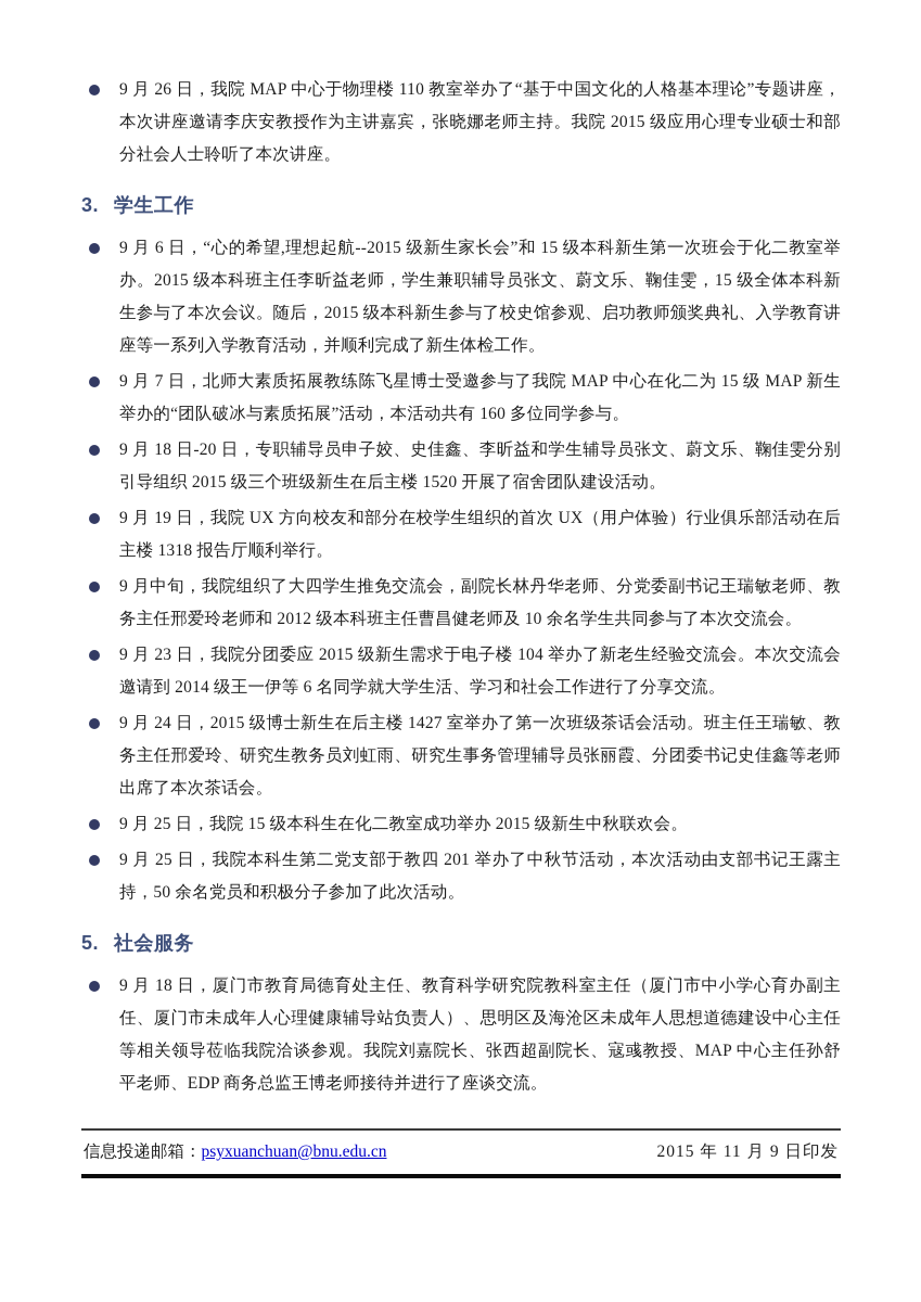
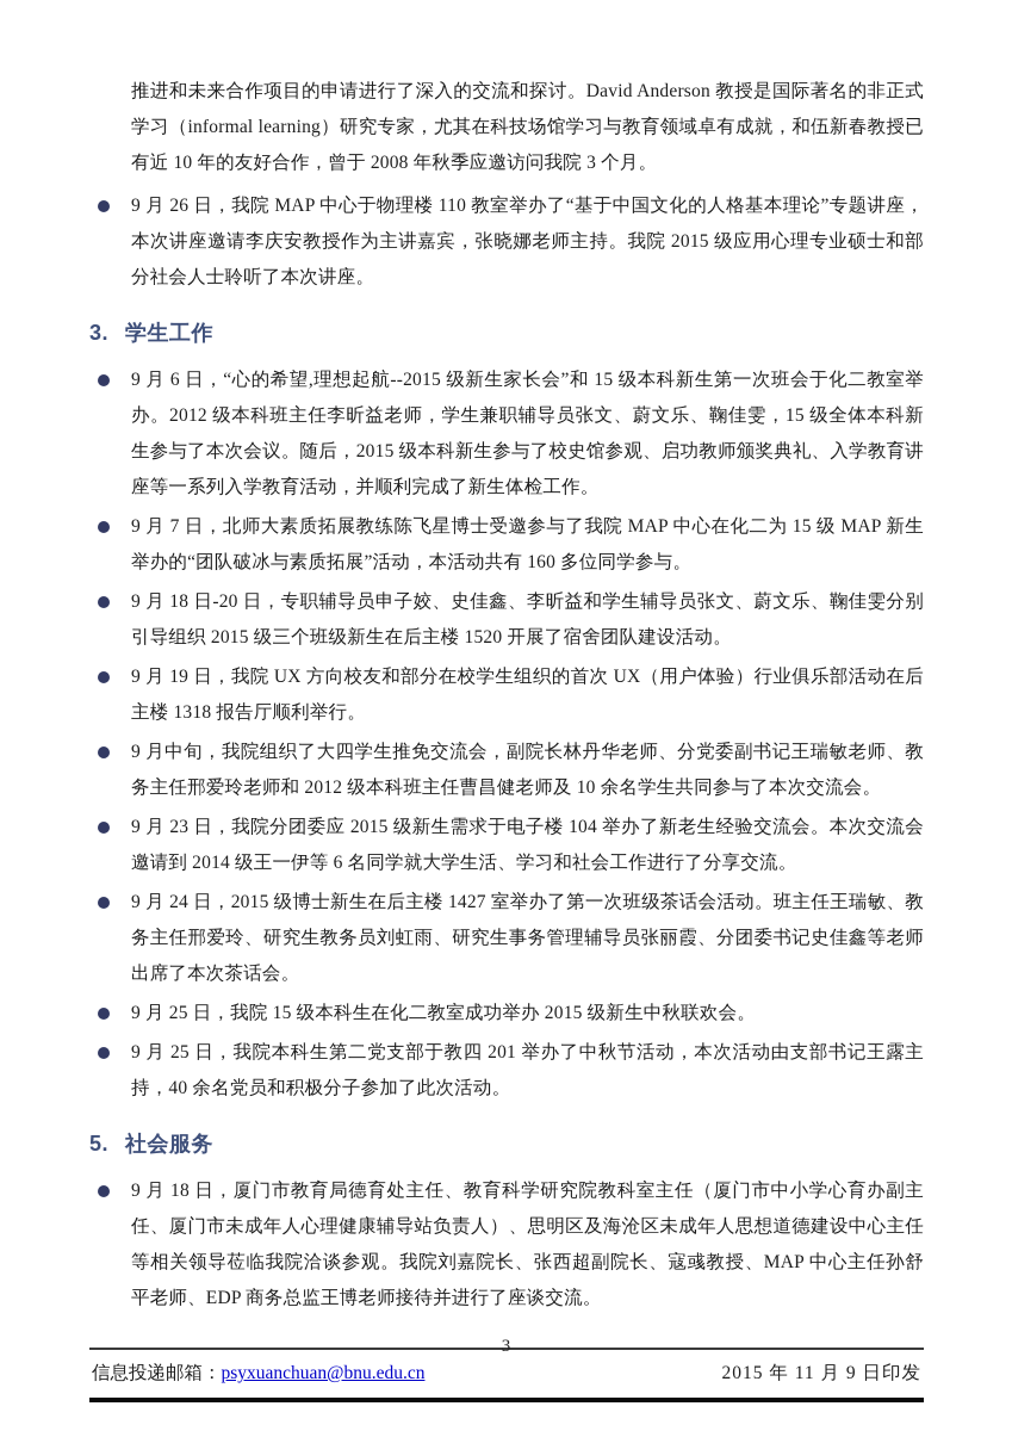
+ 推进和未来合作项目的申请进行了深入的交流和探讨。David Anderson 教授是国际著名的非正式学习（informal learning）研究专家，尤其在科技场馆学习与教育领域卓有成就，和伍新春教授已有近 10 年的友好合作，曾于 2008 年秋季应邀访问我院 3 个月。
  9 月 26 日，我院 MAP 中心于物理楼 110 教室举办了“基于中国文化的人格基本理论”专题讲座，本次讲座邀请李庆安教授作为主讲嘉宾，张晓娜老师主持。我院 2015 级应用心理专业硕士和部分社会人士聆听了本次讲座。
  3. 学生工作
- 9 月 6 日，“心的希望,理想起航--2015 级新生家长会”和 15 级本科新生第一次班会于化二教室举办。2015 级本科班主任李昕益老师，学生兼职辅导员张文、蔚文乐、鞠佳雯，15 级全体本科新生参与了本次会议。随后，2015 级本科新生参与了校史馆参观、启功教师颁奖典礼、入学教育讲座等一系列入学教育活动，并顺利完成了新生体检工作。
+ 9 月 6 日，“心的希望,理想起航--2015 级新生家长会”和 15 级本科新生第一次班会于化二教室举办。2012 级本科班主任李昕益老师，学生兼职辅导员张文、蔚文乐、鞠佳雯，15 级全体本科新生参与了本次会议。随后，2015 级本科新生参与了校史馆参观、启功教师颁奖典礼、入学教育讲座等一系列入学教育活动，并顺利完成了新生体检工作。
  9 月 7 日，北师大素质拓展教练陈飞星博士受邀参与了我院 MAP 中心在化二为 15 级 MAP 新生举办的“团队破冰与素质拓展”活动，本活动共有 160 多位同学参与。
  9 月 18 日-20 日，专职辅导员申子姣、史佳鑫、李昕益和学生辅导员张文、蔚文乐、鞠佳雯分别引导组织 2015 级三个班级新生在后主楼 1520 开展了宿舍团队建设活动。
  9 月 19 日，我院 UX 方向校友和部分在校学生组织的首次 UX（用户体验）行业俱乐部活动在后主楼 1318 报告厅顺利举行。
  9 月中旬，我院组织了大四学生推免交流会，副院长林丹华老师、分党委副书记王瑞敏老师、教务主任邢爱玲老师和 2012 级本科班主任曹昌健老师及 10 余名学生共同参与了本次交流会。
  9 月 23 日，我院分团委应 2015 级新生需求于电子楼 104 举办了新老生经验交流会。本次交流会邀请到 2014 级王一伊等 6 名同学就大学生活、学习和社会工作进行了分享交流。
  9 月 24 日，2015 级博士新生在后主楼 1427 室举办了第一次班级茶话会活动。班主任王瑞敏、教务主任邢爱玲、研究生教务员刘虹雨、研究生事务管理辅导员张丽霞、分团委书记史佳鑫等老师出席了本次茶话会。
  9 月 25 日，我院 15 级本科生在化二教室成功举办 2015 级新生中秋联欢会。
- 9 月 25 日，我院本科生第二党支部于教四 201 举办了中秋节活动，本次活动由支部书记王露主持，50 余名党员和积极分子参加了此次活动。
+ 9 月 25 日，我院本科生第二党支部于教四 201 举办了中秋节活动，本次活动由支部书记王露主持，40 余名党员和积极分子参加了此次活动。
  5. 社会服务
  9 月 18 日，厦门市教育局德育处主任、教育科学研究院教科室主任（厦门市中小学心育办副主任、厦门市未成年人心理健康辅导站负责人）、思明区及海沧区未成年人思想道德建设中心主任等相关领导莅临我院洽谈参观。我院刘嘉院长、张西超副院长、寇彧教授、MAP 中心主任孙舒平老师、EDP 商务总监王博老师接待并进行了座谈交流。
  信息投递邮箱：
  psyxuanchuan@bnu.edu.cn
  2015 年 11 月 9 日印发
+ 3
